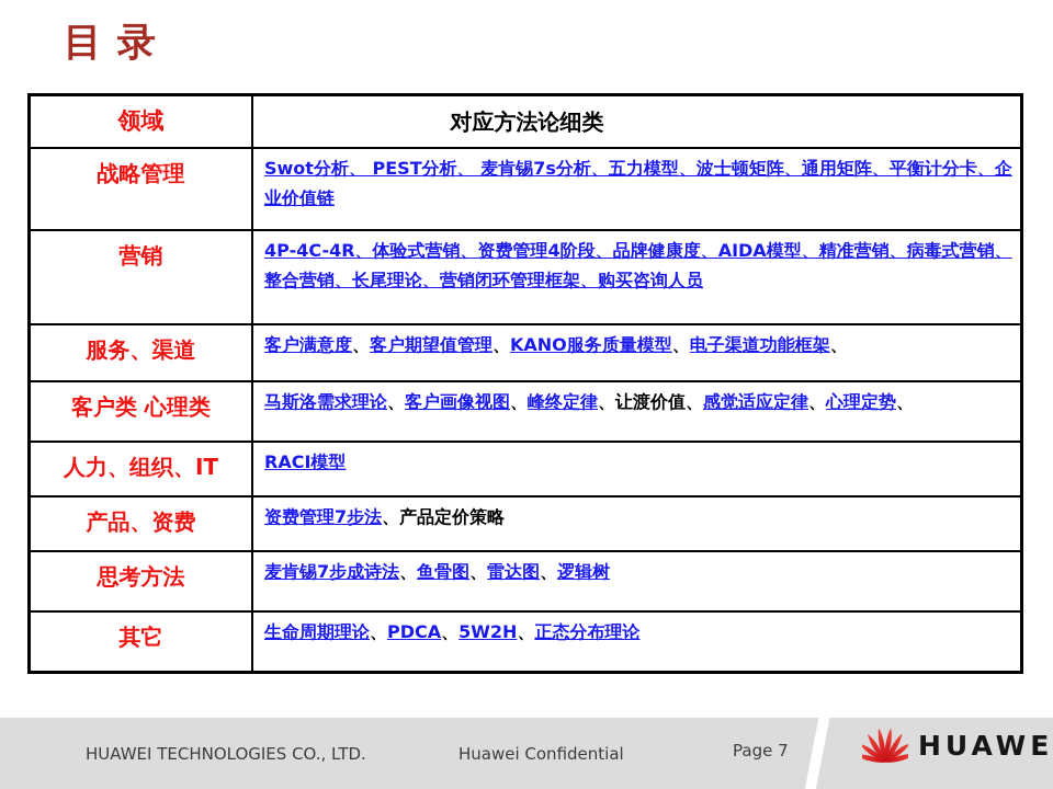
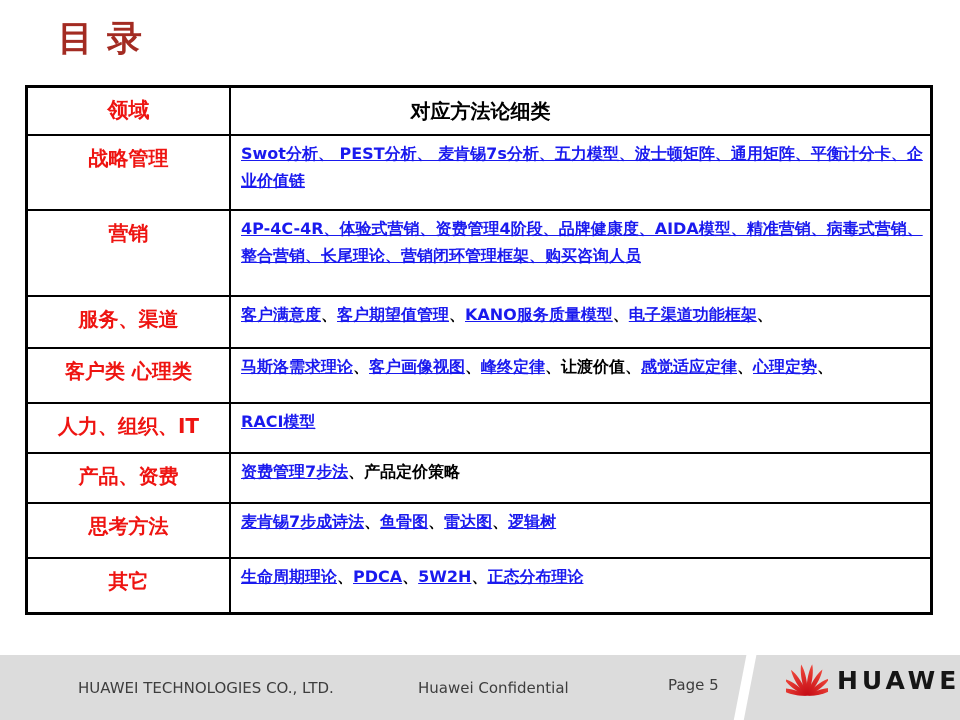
  目录
  领域
  对应方法论细类
  战略管理
  Swot分析、 PEST分析、 麦肯锡7s分析、五力模型、波士顿矩阵、通用矩阵、平衡计分卡、企业价值链
  营销
  4P-4C-4R、体验式营销、资费管理4阶段、品牌健康度、AIDA模型、精准营销、病毒式营销、整合营销、长尾理论、营销闭环管理框架、购买咨询人员
  服务、渠道
  客户满意度、客户期望值管理、KANO服务质量模型、电子渠道功能框架、
  客户类 心理类
  马斯洛需求理论、客户画像视图、峰终定律、让渡价值、感觉适应定律、心理定势、
  人力、组织、IT
  RACI模型
  产品、资费
  资费管理7步法、产品定价策略
  思考方法
  麦肯锡7步成诗法、鱼骨图、雷达图、逻辑树
  其它
  生命周期理论、PDCA、5W2H、正态分布理论
  HUAWEI TECHNOLOGIES CO., LTD.
  Huawei Confidential
- Page 7
+ Page 5
  HUAWE
